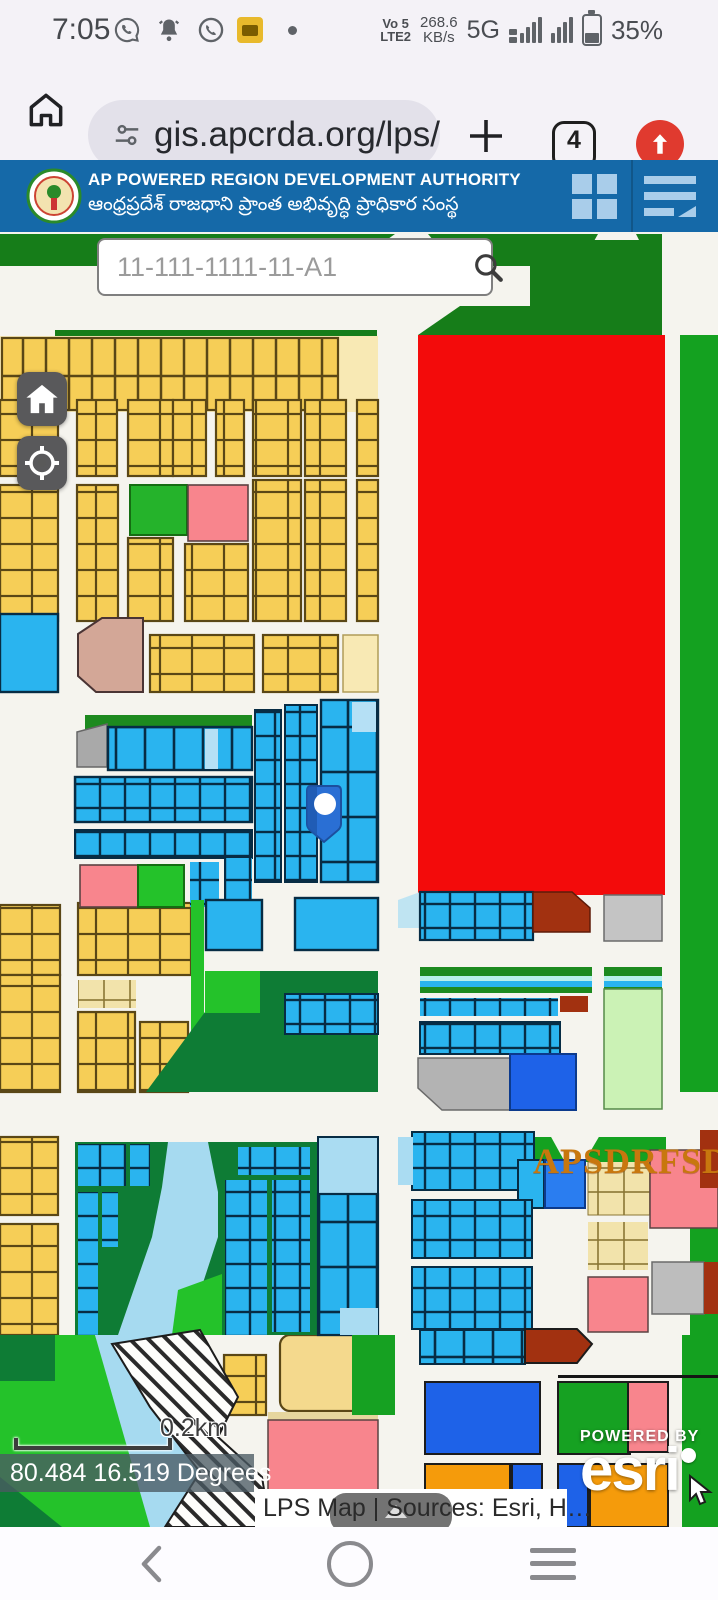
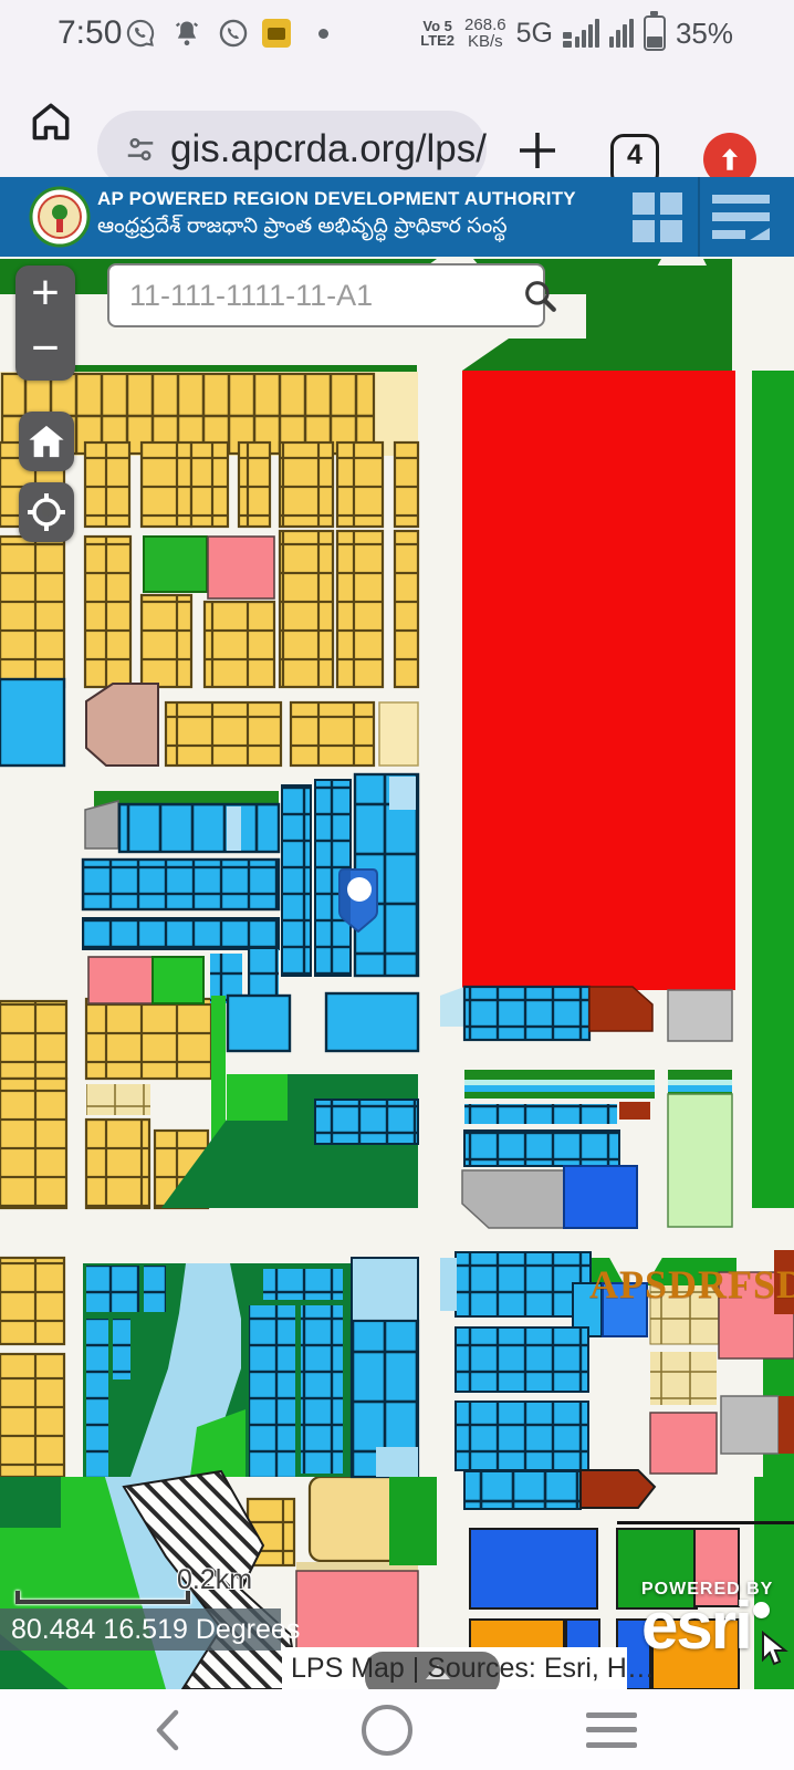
- 7:05
+ 7:50
  Vo 5
  LTE2
  268.6
  KB/s
  5G
  35%
  gis.apcrda.org/lps/
  4
  AP POWERED REGION DEVELOPMENT AUTHORITY
  ఆంధ్రప్రదేశ్ రాజధాని ప్రాంత అభివృద్ధి ప్రాధికార సంస్థ
+ +
+ −
  11-111-1111-11-A1
  APSDRFSD
  0.2km
  80.484 16.519 Degrees
  LPS Map | Sources: Esri, H…
  POWERED BY
  esri
